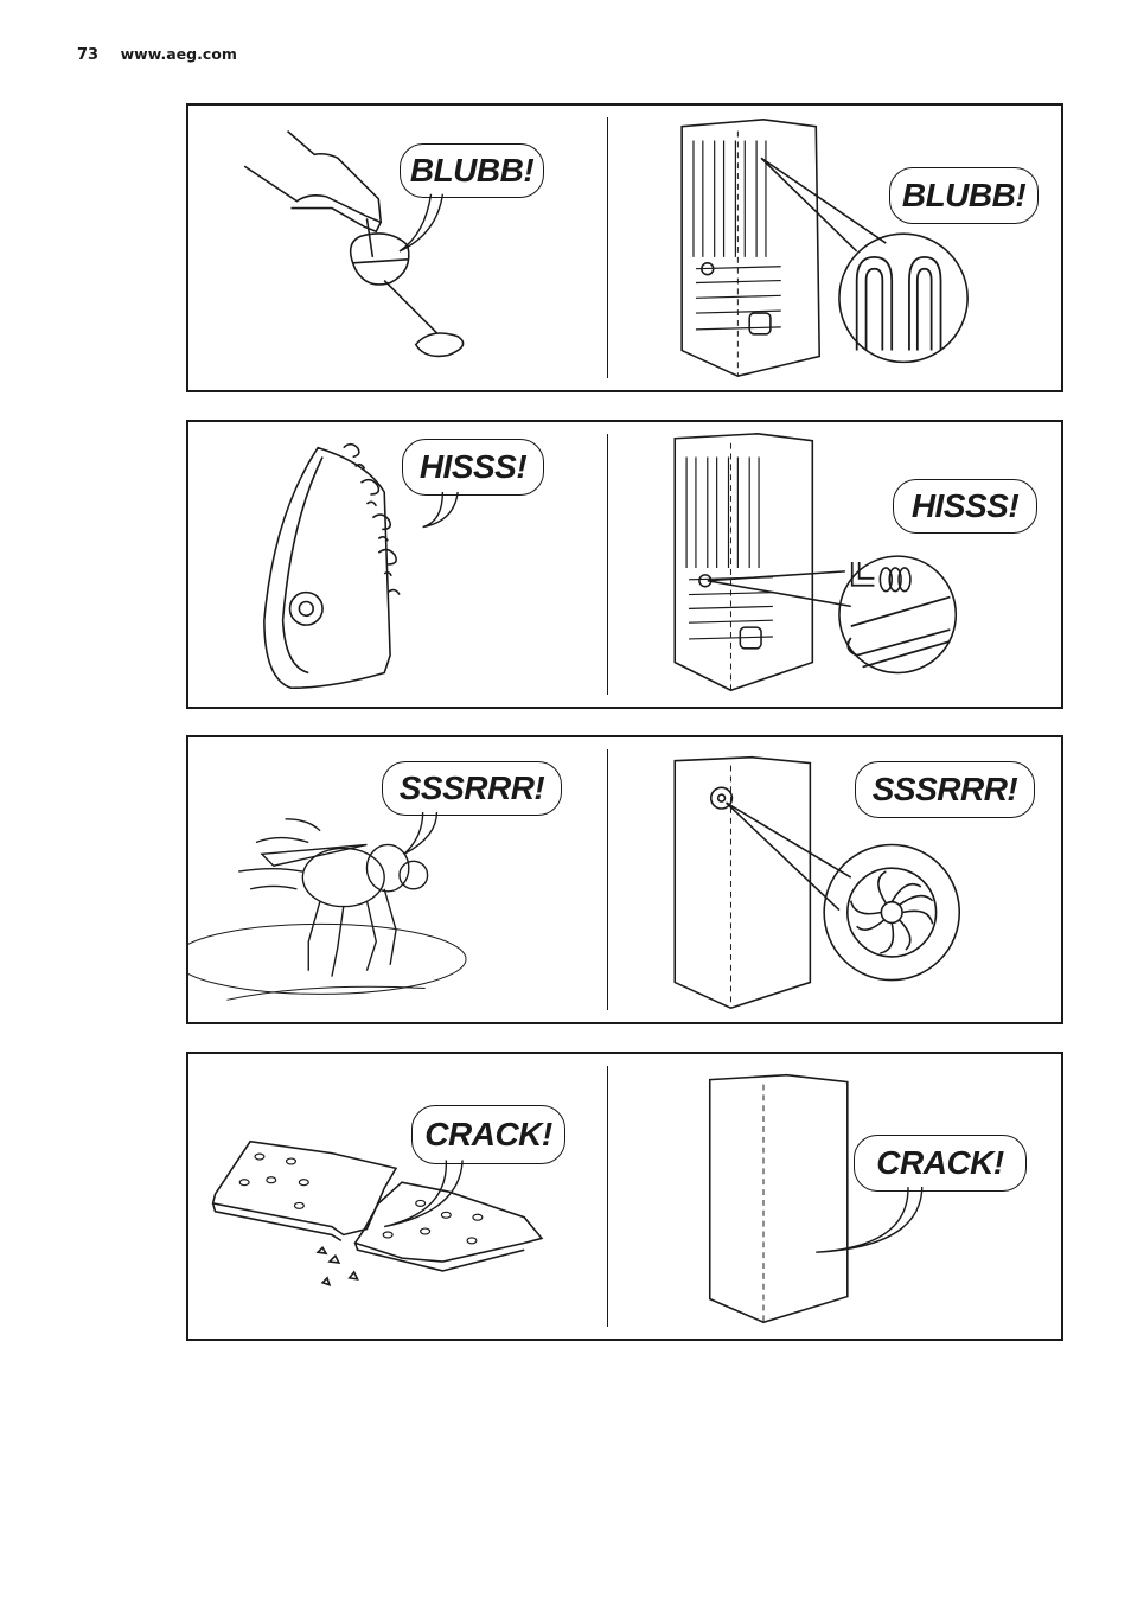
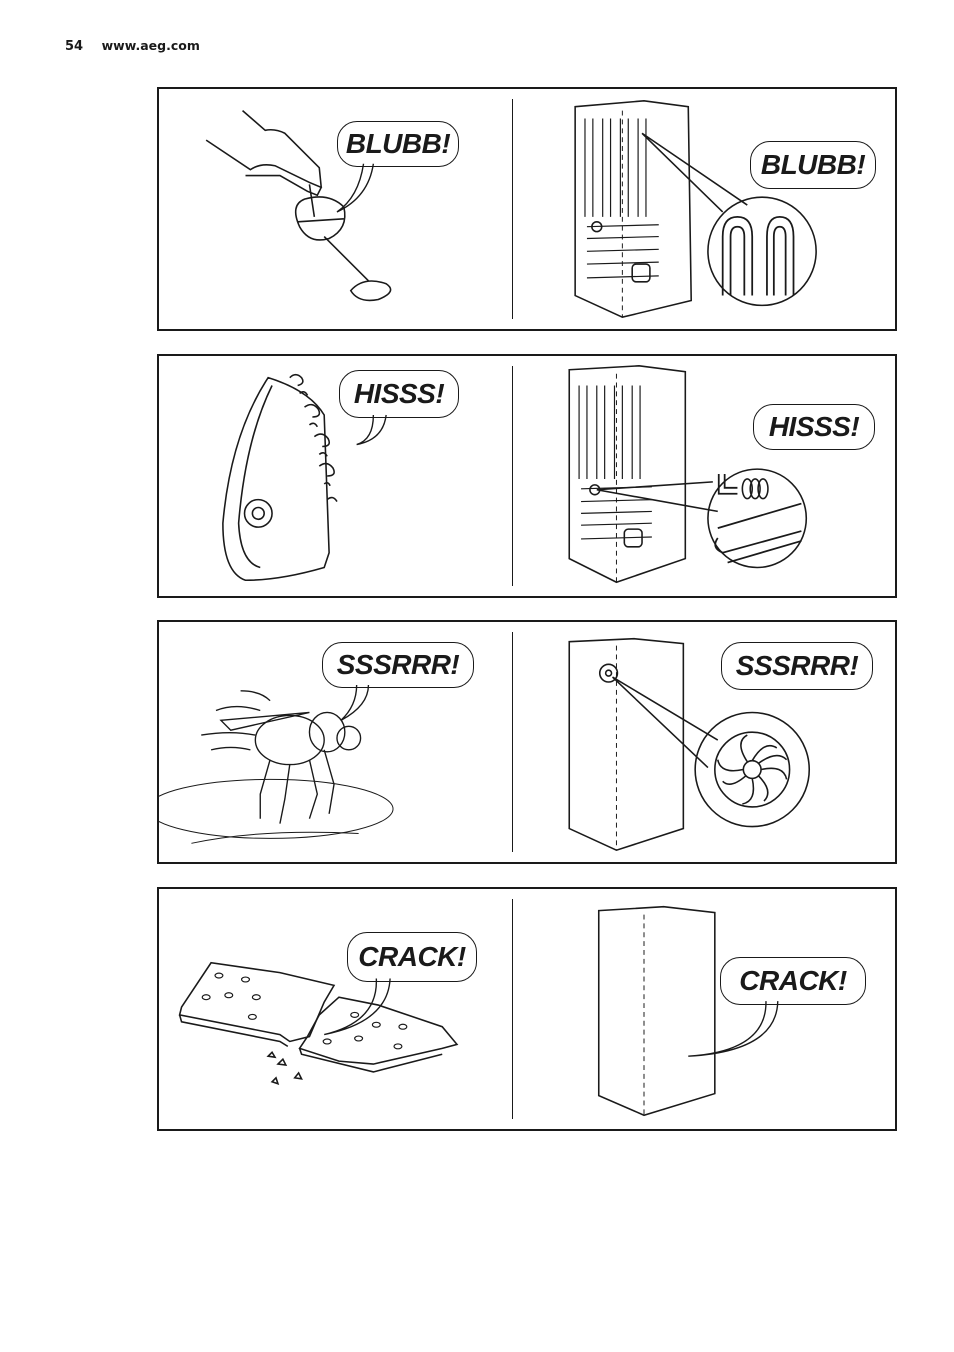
- 73 www.aeg.com
+ 54 www.aeg.com
  BLUBB!
  BLUBB!
  HISSS!
  HISSS!
  SSSRRR!
  SSSRRR!
  CRACK!
  CRACK!
